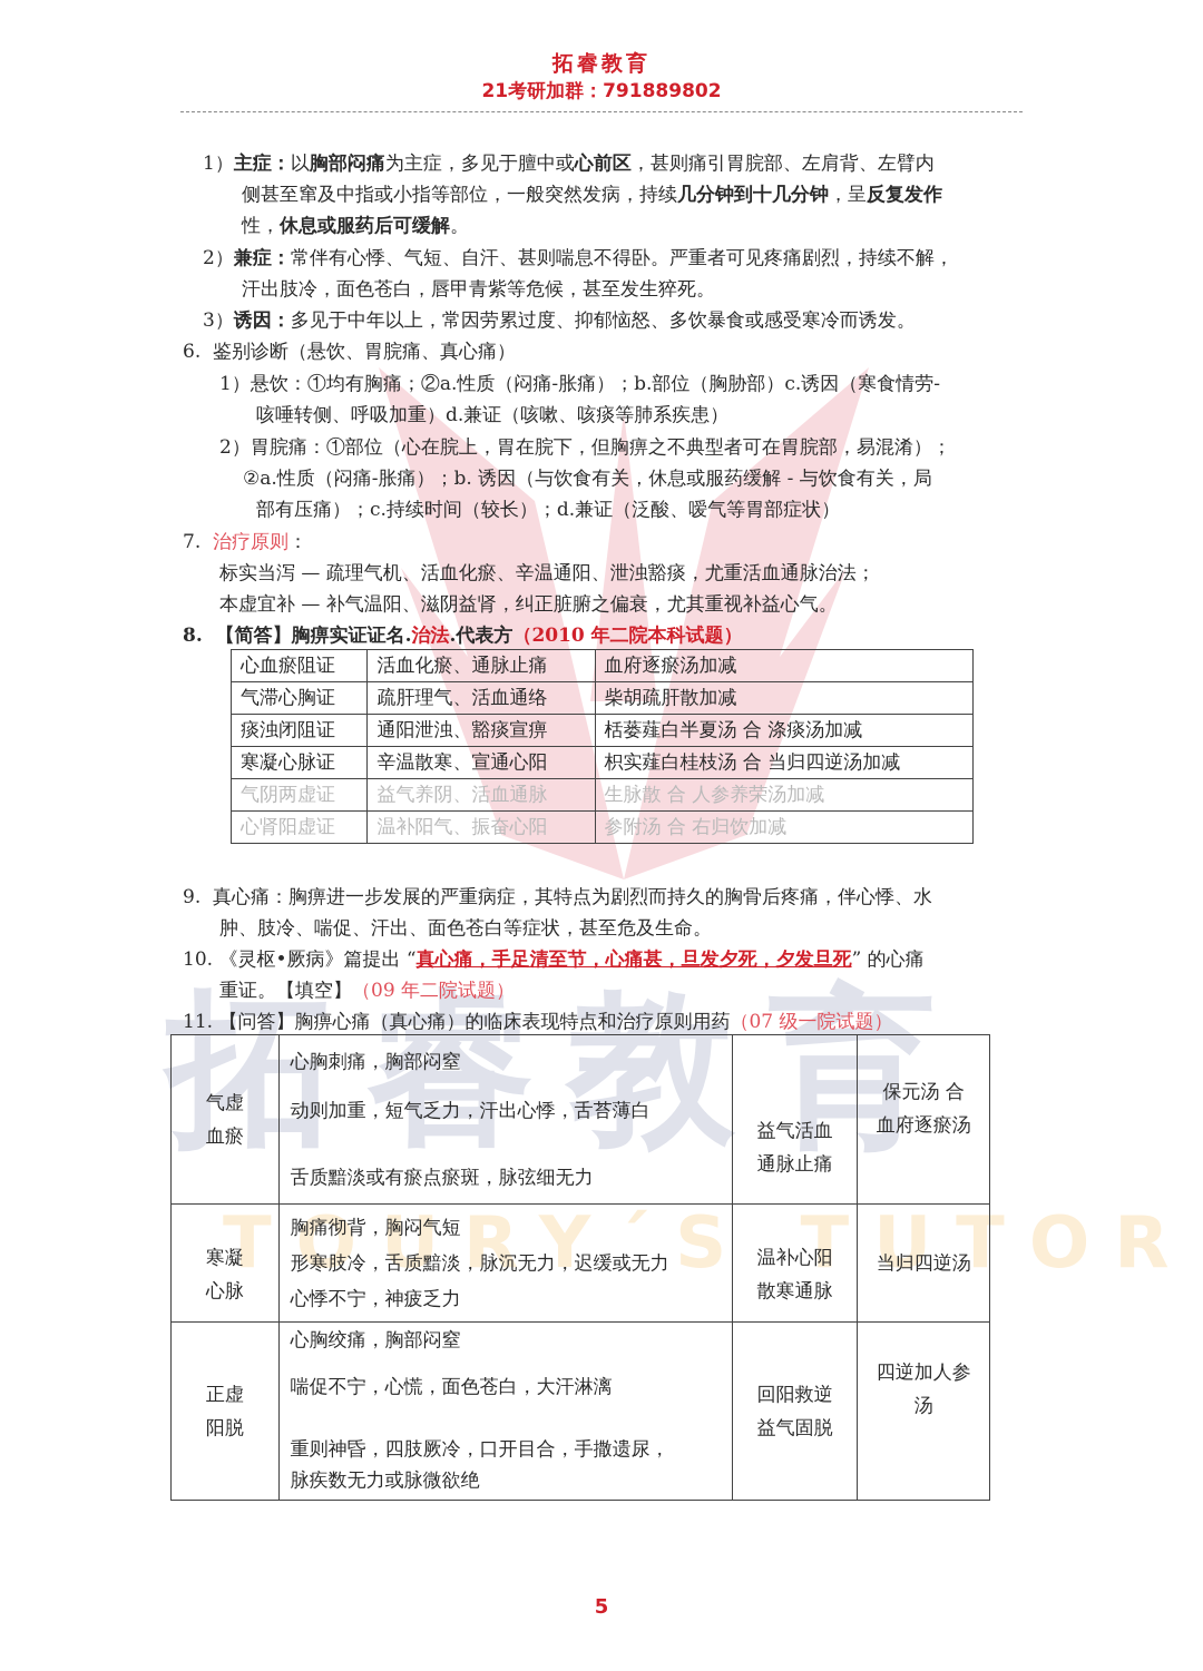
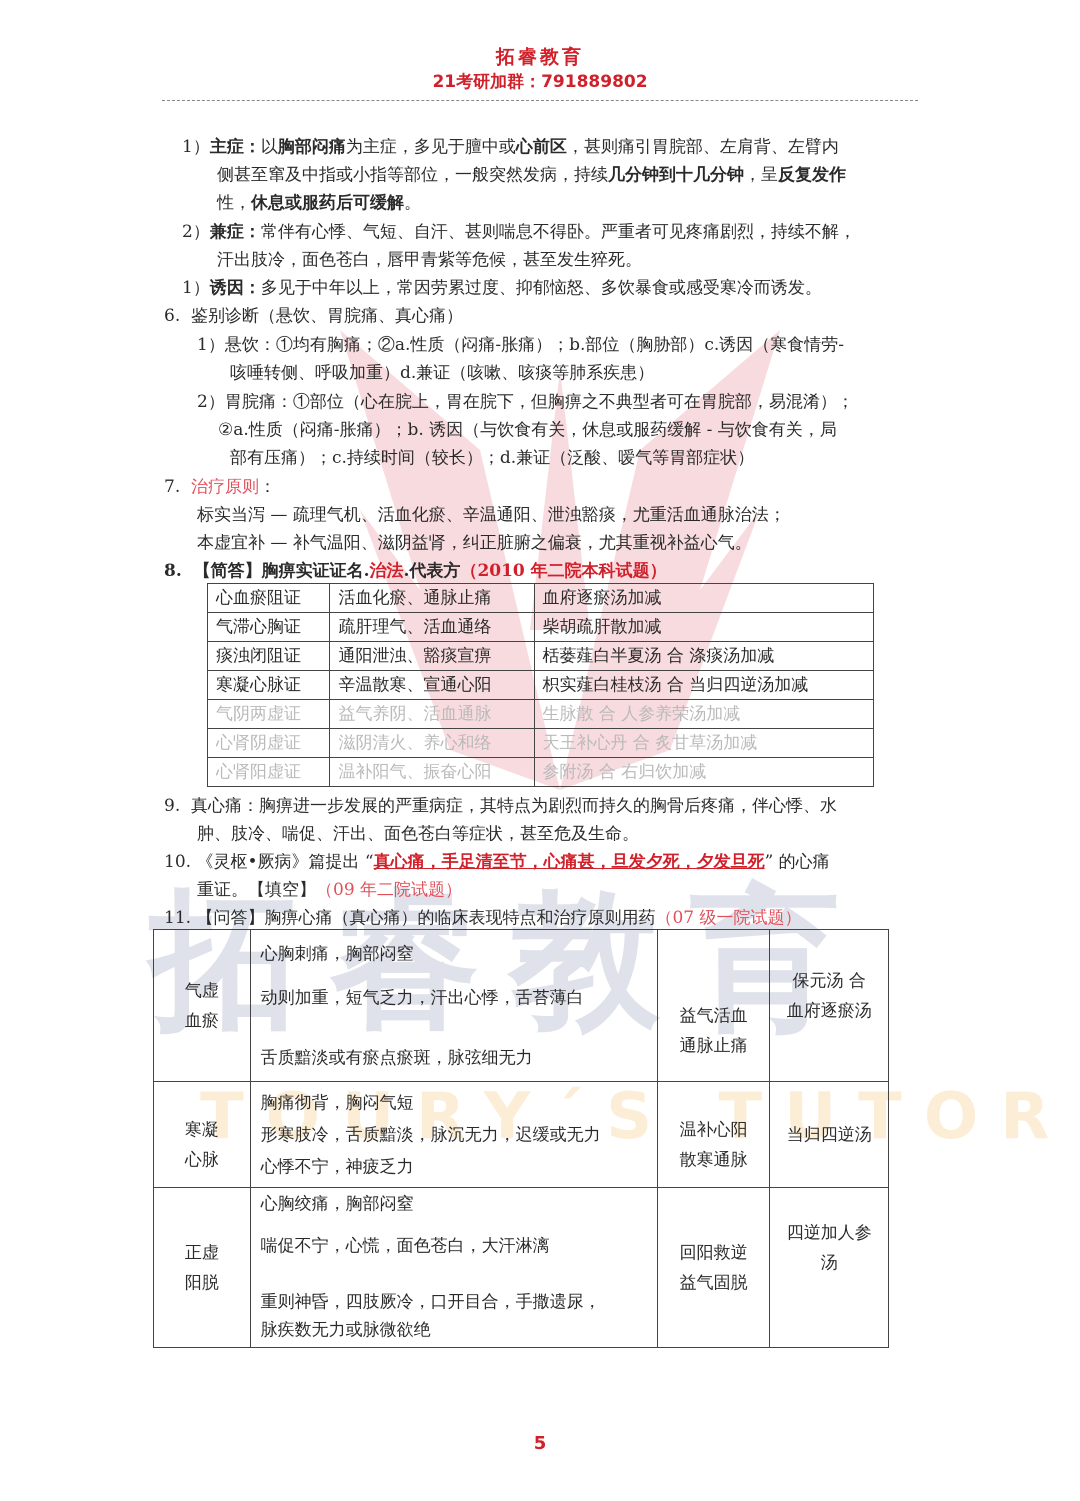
  拓睿教育
  TOURY´S TUTOR
  拓睿教育
  21考研加群：791889802
  1）主症：以胸部闷痛为主症，多见于膻中或心前区，甚则痛引胃脘部、左肩背、左臂内
  侧甚至窜及中指或小指等部位，一般突然发病，持续几分钟到十几分钟，呈反复发作
  性，休息或服药后可缓解。
  2）兼症：常伴有心悸、气短、自汗、甚则喘息不得卧。严重者可见疼痛剧烈，持续不解，
  汗出肢冷，面色苍白，唇甲青紫等危候，甚至发生猝死。
- 3）诱因：多见于中年以上，常因劳累过度、抑郁恼怒、多饮暴食或感受寒冷而诱发。
+ 1）诱因：多见于中年以上，常因劳累过度、抑郁恼怒、多饮暴食或感受寒冷而诱发。
  6. 鉴别诊断（悬饮、胃脘痛、真心痛）
  1）悬饮：①均有胸痛；②a.性质（闷痛-胀痛）；b.部位（胸胁部）c.诱因（寒食情劳-
  咳唾转侧、呼吸加重）d.兼证（咳嗽、咳痰等肺系疾患）
  2）胃脘痛：①部位（心在脘上，胃在脘下，但胸痹之不典型者可在胃脘部，易混淆）；
  ②a.性质（闷痛-胀痛）；b. 诱因（与饮食有关，休息或服药缓解 - 与饮食有关，局
  部有压痛）；c.持续时间（较长）；d.兼证（泛酸、嗳气等胃部症状）
  7. 治疗原则：
  标实当泻 — 疏理气机、活血化瘀、辛温通阳、泄浊豁痰，尤重活血通脉治法；
  本虚宜补 — 补气温阳、滋阴益肾，纠正脏腑之偏衰，尤其重视补益心气。
  8. 【简答】胸痹实证证名.治法.代表方（2010 年二院本科试题）
  心血瘀阻证	活血化瘀、通脉止痛	血府逐瘀汤加减
  气滞心胸证	疏肝理气、活血通络	柴胡疏肝散加减
  痰浊闭阻证	通阳泄浊、豁痰宣痹	栝蒌薤白半夏汤 合 涤痰汤加减
  寒凝心脉证	辛温散寒、宣通心阳	枳实薤白桂枝汤 合 当归四逆汤加减
  气阴两虚证	益气养阴、活血通脉	生脉散 合 人参养荣汤加减
+ 心肾阴虚证	滋阴清火、养心和络	天王补心丹 合 炙甘草汤加减
  心肾阳虚证	温补阳气、振奋心阳	参附汤 合 右归饮加减
  9. 真心痛：胸痹进一步发展的严重病症，其特点为剧烈而持久的胸骨后疼痛，伴心悸、水
  肿、肢冷、喘促、汗出、面色苍白等症状，甚至危及生命。
  10. 《灵枢•厥病》篇提出 “真心痛，手足清至节，心痛甚，旦发夕死，夕发旦死” 的心痛
  重证。【填空】（09 年二院试题）
  11. 【问答】胸痹心痛（真心痛）的临床表现特点和治疗原则用药（07 级一院试题）
  气虚 血瘀	心胸刺痛，胸部闷窒 动则加重，短气乏力，汗出心悸，舌苔薄白 舌质黯淡或有瘀点瘀斑，脉弦细无力	益气活血 通脉止痛	保元汤 合 血府逐瘀汤
  寒凝 心脉	胸痛彻背，胸闷气短 形寒肢冷，舌质黯淡，脉沉无力，迟缓或无力 心悸不宁，神疲乏力	温补心阳 散寒通脉	当归四逆汤
  正虚 阳脱	心胸绞痛，胸部闷窒 喘促不宁，心慌，面色苍白，大汗淋漓 重则神昏，四肢厥冷，口开目合，手撒遗尿， 脉疾数无力或脉微欲绝	回阳救逆 益气固脱	四逆加人参 汤
  5
